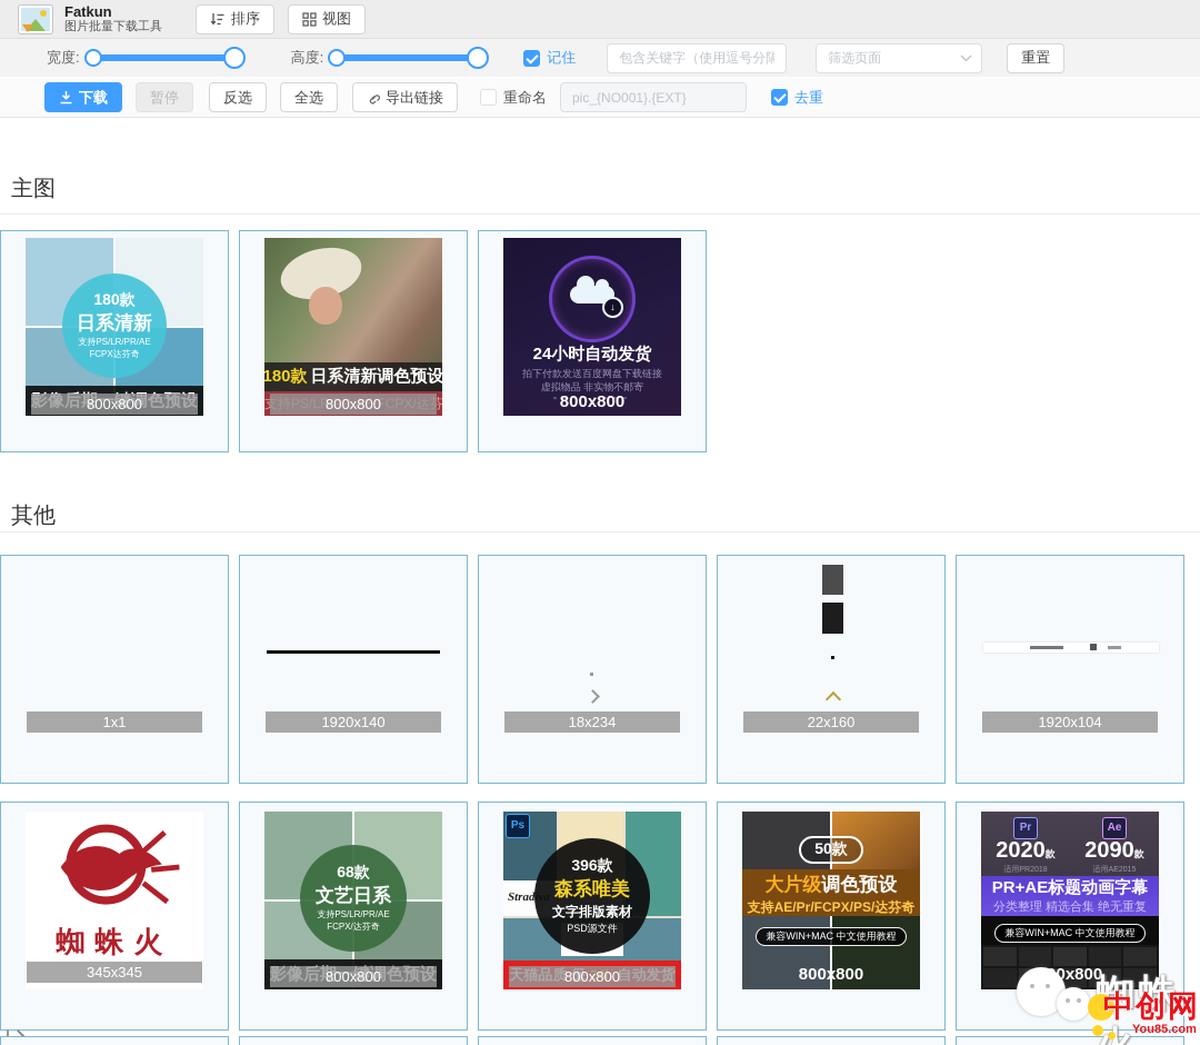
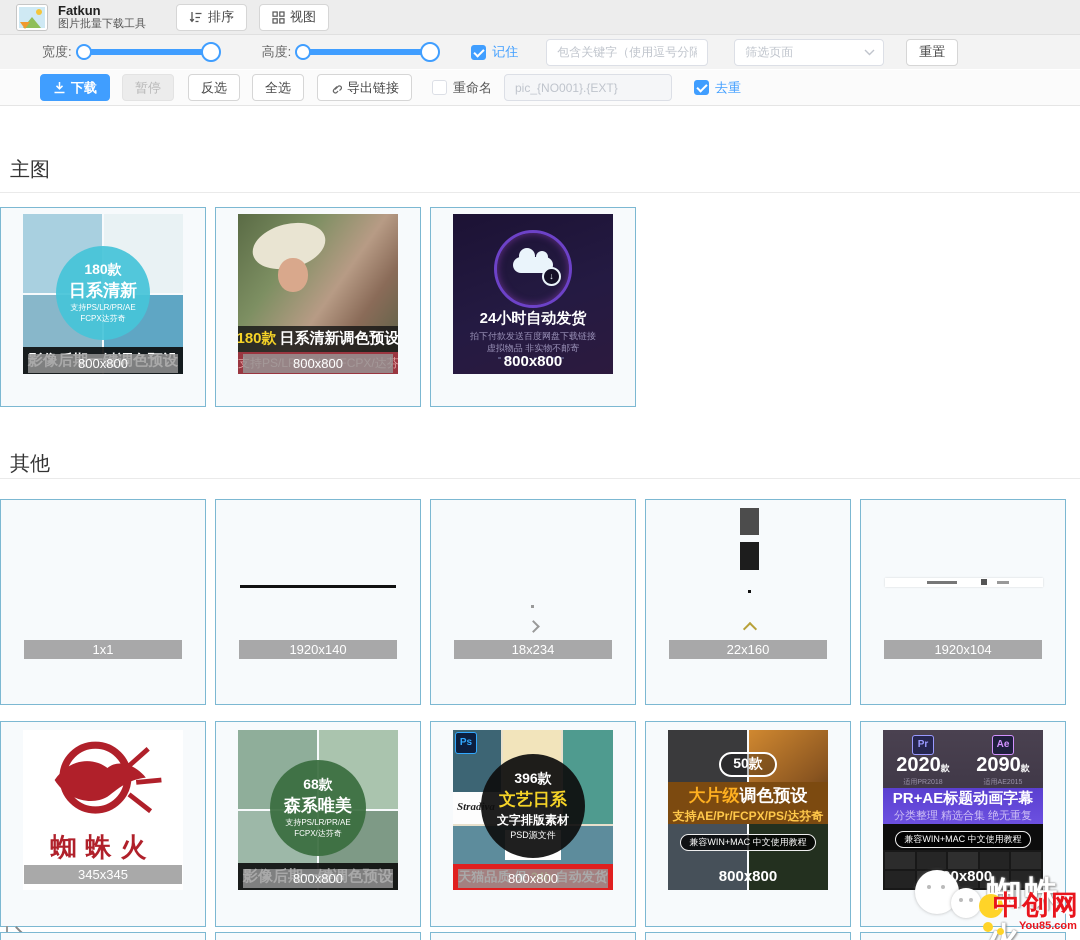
  Fatkun
  图片批量下载工具
  排序
  视图
  宽度:
  高度:
  记住
  包含关键字（使用逗号分隔
  筛选页面
  重置
  下载
  暂停
  反选
  全选
  导出链接
  重命名
  pic_{NO001}.{EXT}
  去重
  主图
  180款
  日系清新
  支持PS/LR/PR/AE
  FCPX达芬奇
  影像后期一键调色预设
  800x800
  180款
  日系清新调色预设
  支持PS/LR/PR/AE/FCPX/达芬
  800x800
  ↓
  24小时自动发货
  拍下付款发送百度网盘下载链接
  虚拟物品 非实物不邮寄
  800x800
  其他
  1x1
  1920x140
  18x234
  22x160
  1920x104
  蜘蛛火
  345x345
  68款
- 文艺日系
+ 森系唯美
  支持PS/LR/PR/AE
  FCPX/达芬奇
  影像后期一键调色预设
  800x800
  396款
- 森系唯美
+ 文艺日系
  文字排版素材
  PSD源文件
  Ps
  天猫品质 保
  24h
  自动发货
  800x800
  50款
  大片级调色预设
  支持AE/Pr/FCPX/PS/达芬奇
  兼容WIN+MAC 中文使用教程
  800x800
  Pr
  2020款
  Ae
  2090款
  PR+AE标题动画字幕
  分类整理 精选合集 绝无重复
  兼容WIN+MAC 中文使用教程
  0x800
  中创网
  You85.com
